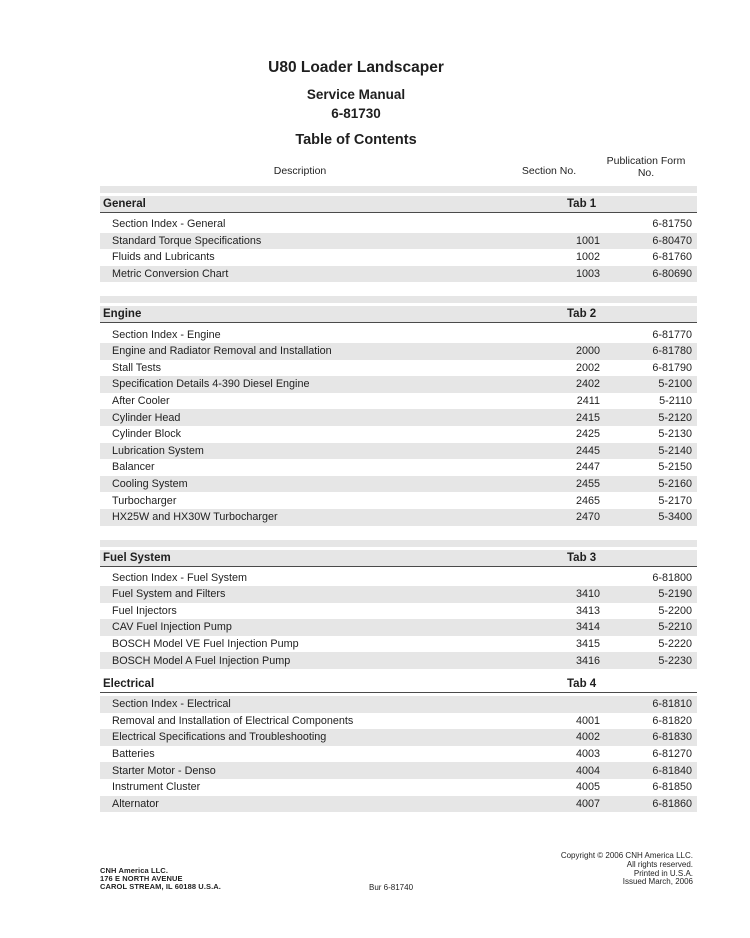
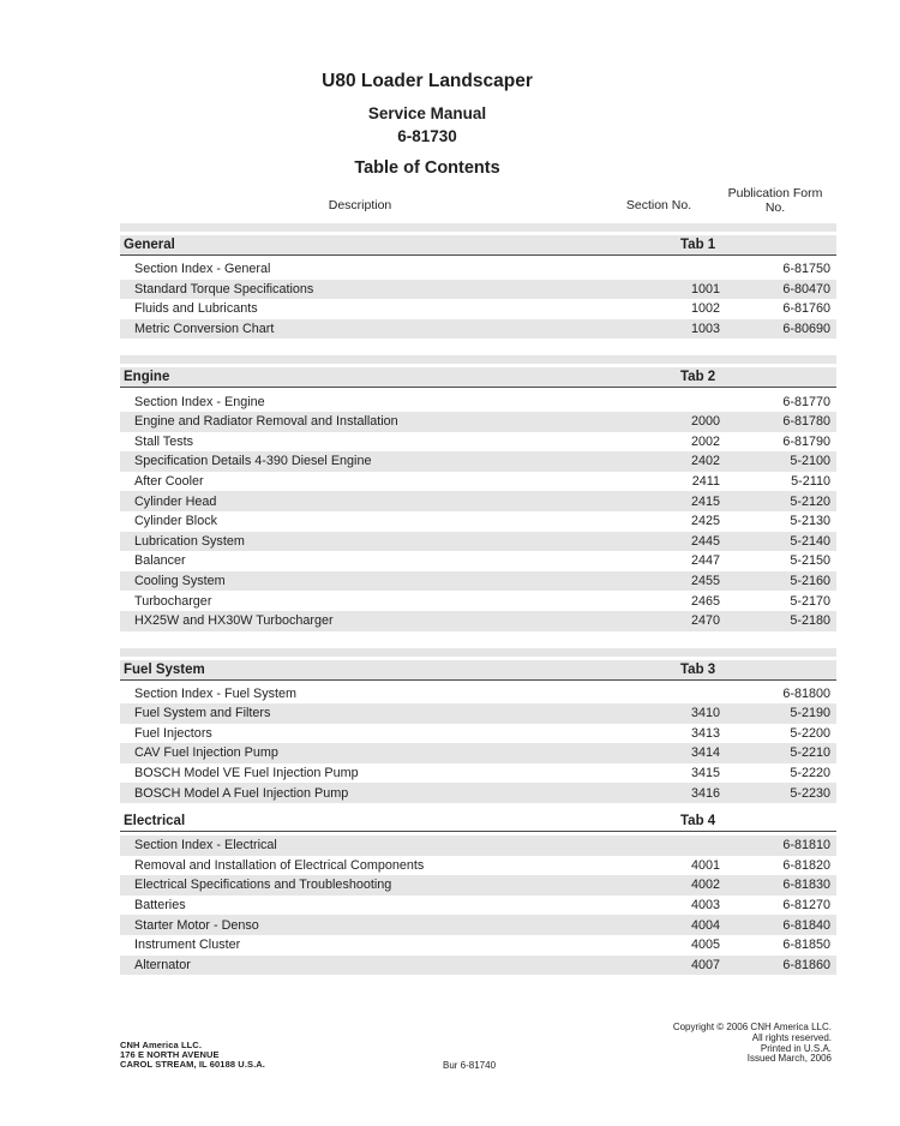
  U80 Loader Landscaper
  Service Manual
  6-81730
  Table of Contents
  Description
  Section No.
  Publication Form
  No.
  General
  Tab 1
  Section Index - General
  6-81750
  Standard Torque Specifications
  1001
  6-80470
  Fluids and Lubricants
  1002
  6-81760
  Metric Conversion Chart
  1003
  6-80690
  Engine
  Tab 2
  Section Index - Engine
  6-81770
  Engine and Radiator Removal and Installation
  2000
  6-81780
  Stall Tests
  2002
  6-81790
  Specification Details 4-390 Diesel Engine
  2402
  5-2100
  After Cooler
  2411
  5-2110
  Cylinder Head
  2415
  5-2120
  Cylinder Block
  2425
  5-2130
  Lubrication System
  2445
  5-2140
  Balancer
  2447
  5-2150
  Cooling System
  2455
  5-2160
  Turbocharger
  2465
  5-2170
  HX25W and HX30W Turbocharger
  2470
- 5-3400
+ 5-2180
  Fuel System
  Tab 3
  Section Index - Fuel System
  6-81800
  Fuel System and Filters
  3410
  5-2190
  Fuel Injectors
  3413
  5-2200
  CAV Fuel Injection Pump
  3414
  5-2210
  BOSCH Model VE Fuel Injection Pump
  3415
  5-2220
  BOSCH Model A Fuel Injection Pump
  3416
  5-2230
  Electrical
  Tab 4
  Section Index - Electrical
  6-81810
  Removal and Installation of Electrical Components
  4001
  6-81820
  Electrical Specifications and Troubleshooting
  4002
  6-81830
  Batteries
  4003
  6-81270
  Starter Motor - Denso
  4004
  6-81840
  Instrument Cluster
  4005
  6-81850
  Alternator
  4007
  6-81860
  CNH America LLC.
  176 E NORTH AVENUE
  CAROL STREAM, IL 60188 U.S.A.
  Bur 6-81740
  Copyright © 2006 CNH America LLC.
  All rights reserved.
  Printed in U.S.A.
  Issued March, 2006
